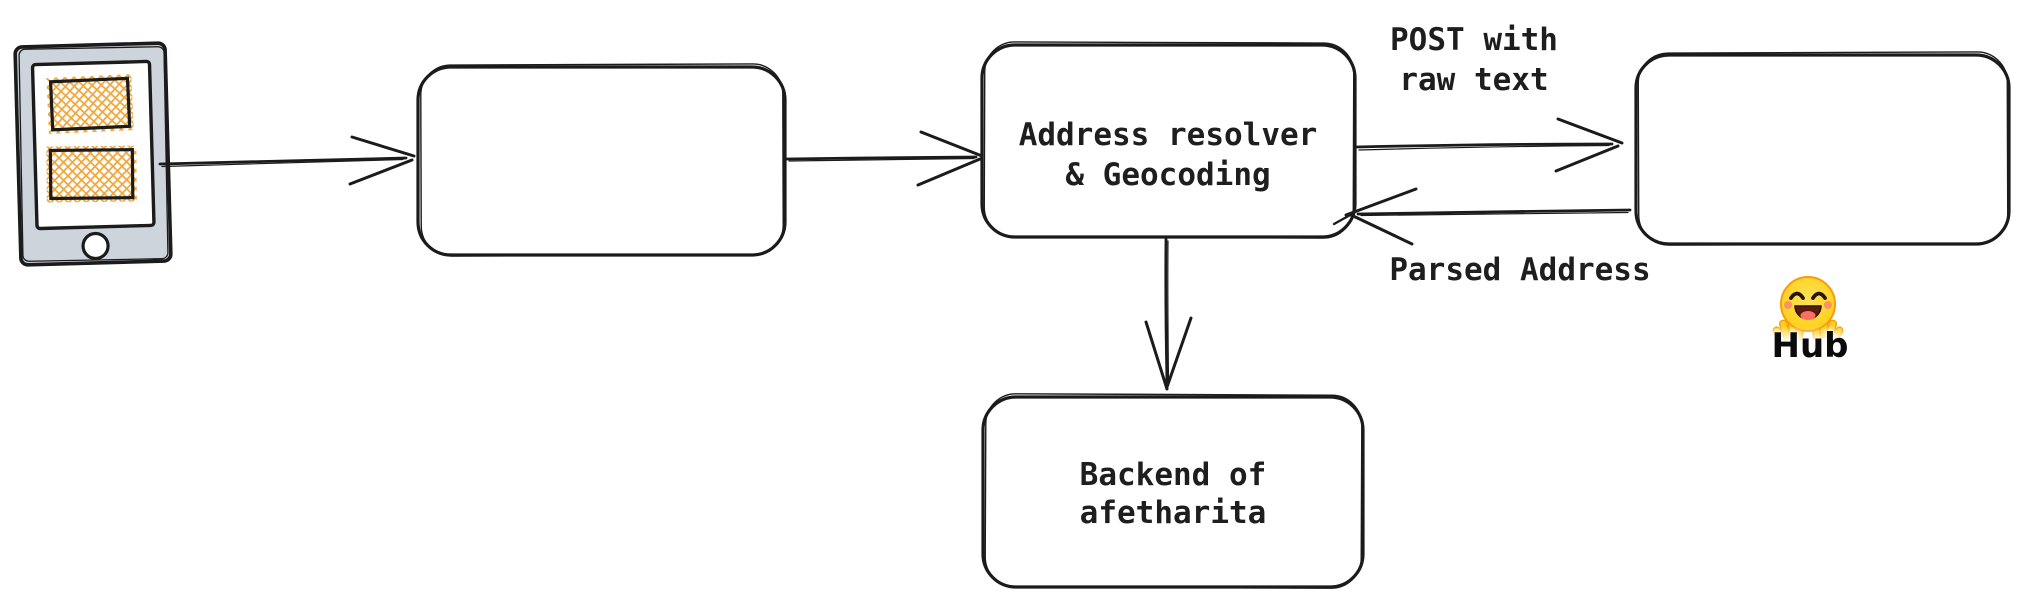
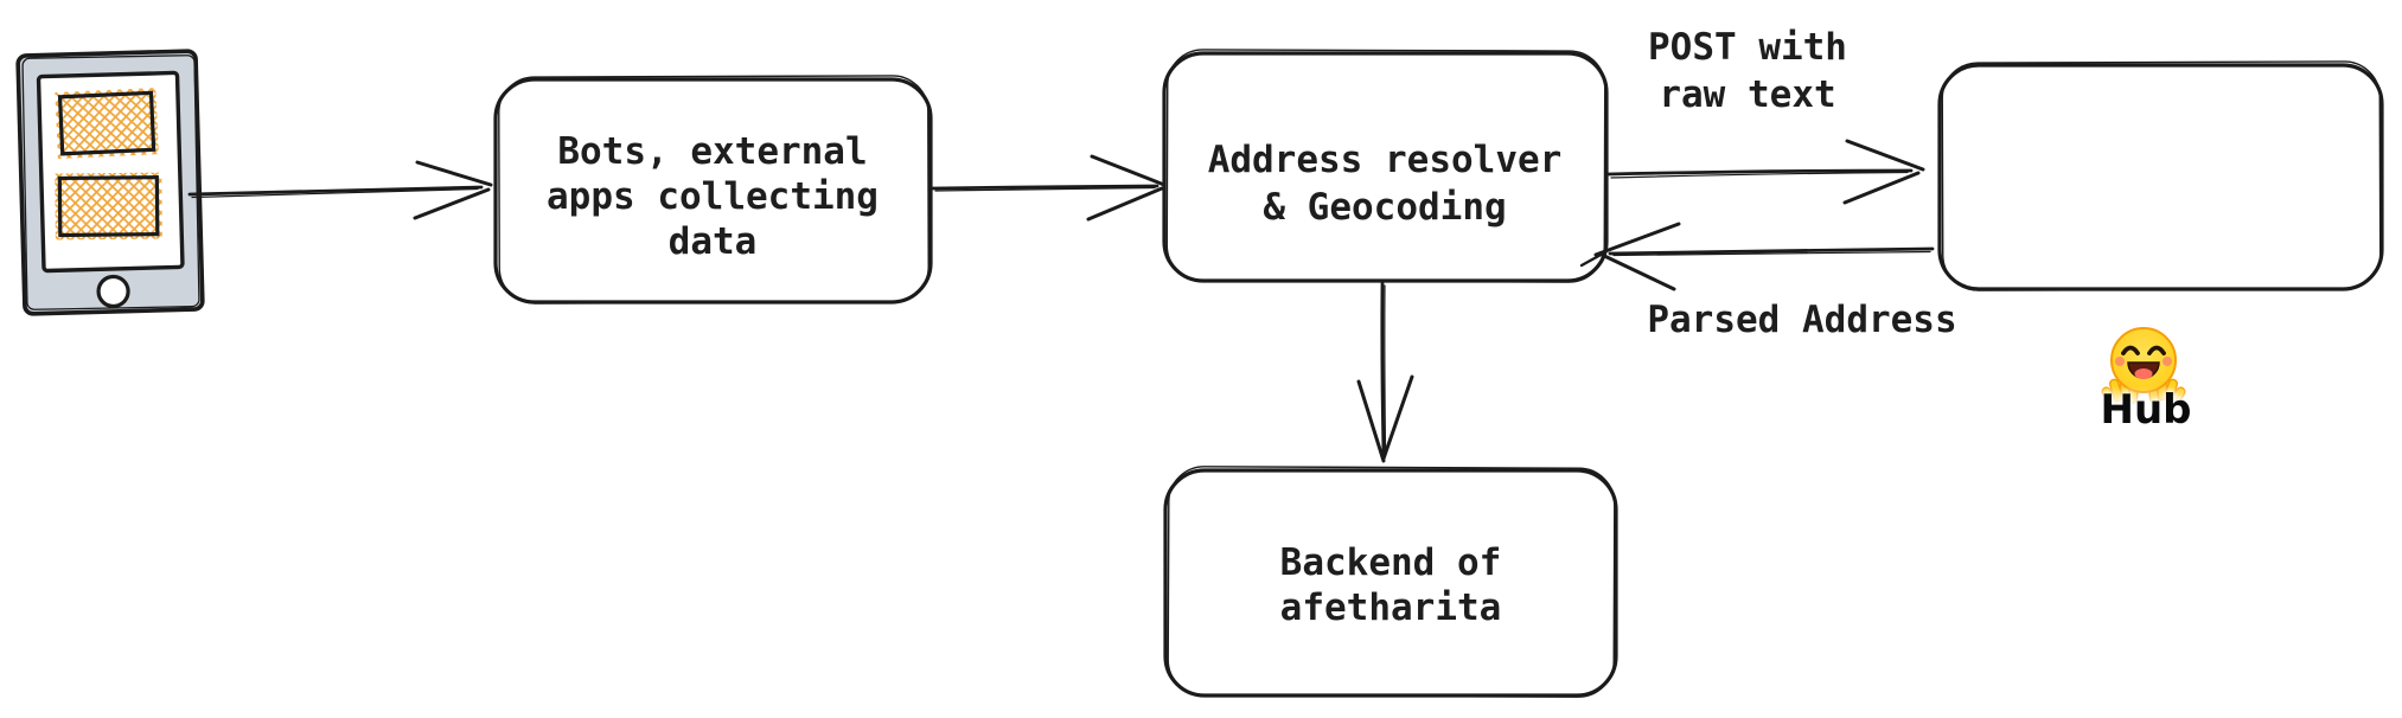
+ Bots, external
+ apps collecting
+ data
  Address resolver
  & Geocoding
  Backend of
  afetharita
  POST with
  raw text
  Parsed Address
  Hub
